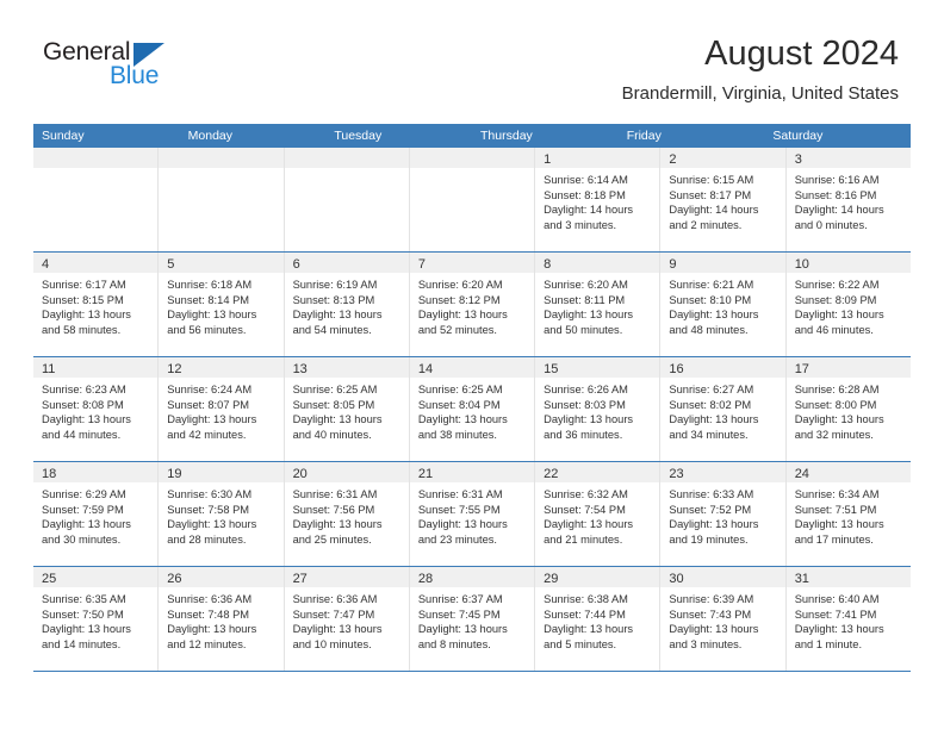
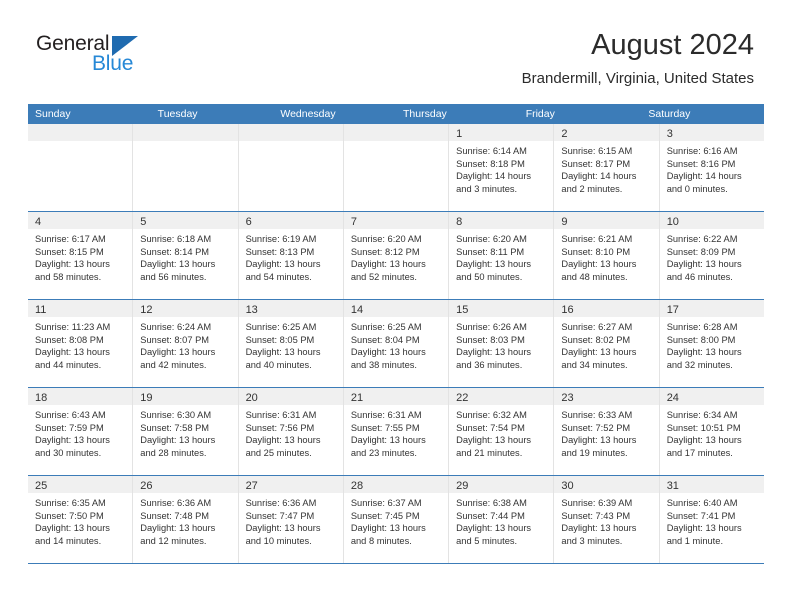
  General
  Blue
  August 2024
  Brandermill, Virginia, United States
  Sunday
- Monday
  Tuesday
+ Wednesday
  Thursday
  Friday
  Saturday
  1
  Sunrise: 6:14 AM
  Sunset: 8:18 PM
  Daylight: 14 hours
  and 3 minutes.
  2
  Sunrise: 6:15 AM
  Sunset: 8:17 PM
  Daylight: 14 hours
  and 2 minutes.
  3
  Sunrise: 6:16 AM
  Sunset: 8:16 PM
  Daylight: 14 hours
  and 0 minutes.
  4
  Sunrise: 6:17 AM
  Sunset: 8:15 PM
  Daylight: 13 hours
  and 58 minutes.
  5
  Sunrise: 6:18 AM
  Sunset: 8:14 PM
  Daylight: 13 hours
  and 56 minutes.
  6
  Sunrise: 6:19 AM
  Sunset: 8:13 PM
  Daylight: 13 hours
  and 54 minutes.
  7
  Sunrise: 6:20 AM
  Sunset: 8:12 PM
  Daylight: 13 hours
  and 52 minutes.
  8
  Sunrise: 6:20 AM
  Sunset: 8:11 PM
  Daylight: 13 hours
  and 50 minutes.
  9
  Sunrise: 6:21 AM
  Sunset: 8:10 PM
  Daylight: 13 hours
  and 48 minutes.
  10
  Sunrise: 6:22 AM
  Sunset: 8:09 PM
  Daylight: 13 hours
  and 46 minutes.
  11
- Sunrise: 6:23 AM
+ Sunrise: 11:23 AM
  Sunset: 8:08 PM
  Daylight: 13 hours
  and 44 minutes.
  12
  Sunrise: 6:24 AM
  Sunset: 8:07 PM
  Daylight: 13 hours
  and 42 minutes.
  13
  Sunrise: 6:25 AM
  Sunset: 8:05 PM
  Daylight: 13 hours
  and 40 minutes.
  14
  Sunrise: 6:25 AM
  Sunset: 8:04 PM
  Daylight: 13 hours
  and 38 minutes.
  15
  Sunrise: 6:26 AM
  Sunset: 8:03 PM
  Daylight: 13 hours
  and 36 minutes.
  16
  Sunrise: 6:27 AM
  Sunset: 8:02 PM
  Daylight: 13 hours
  and 34 minutes.
  17
  Sunrise: 6:28 AM
  Sunset: 8:00 PM
  Daylight: 13 hours
  and 32 minutes.
  18
- Sunrise: 6:29 AM
+ Sunrise: 6:43 AM
  Sunset: 7:59 PM
  Daylight: 13 hours
  and 30 minutes.
  19
  Sunrise: 6:30 AM
  Sunset: 7:58 PM
  Daylight: 13 hours
  and 28 minutes.
  20
  Sunrise: 6:31 AM
  Sunset: 7:56 PM
  Daylight: 13 hours
  and 25 minutes.
  21
  Sunrise: 6:31 AM
  Sunset: 7:55 PM
  Daylight: 13 hours
  and 23 minutes.
  22
  Sunrise: 6:32 AM
  Sunset: 7:54 PM
  Daylight: 13 hours
  and 21 minutes.
  23
  Sunrise: 6:33 AM
  Sunset: 7:52 PM
  Daylight: 13 hours
  and 19 minutes.
  24
  Sunrise: 6:34 AM
- Sunset: 7:51 PM
+ Sunset: 10:51 PM
  Daylight: 13 hours
  and 17 minutes.
  25
  Sunrise: 6:35 AM
  Sunset: 7:50 PM
  Daylight: 13 hours
  and 14 minutes.
  26
  Sunrise: 6:36 AM
  Sunset: 7:48 PM
  Daylight: 13 hours
  and 12 minutes.
  27
  Sunrise: 6:36 AM
  Sunset: 7:47 PM
  Daylight: 13 hours
  and 10 minutes.
  28
  Sunrise: 6:37 AM
  Sunset: 7:45 PM
  Daylight: 13 hours
  and 8 minutes.
  29
  Sunrise: 6:38 AM
  Sunset: 7:44 PM
  Daylight: 13 hours
  and 5 minutes.
  30
  Sunrise: 6:39 AM
  Sunset: 7:43 PM
  Daylight: 13 hours
  and 3 minutes.
  31
  Sunrise: 6:40 AM
  Sunset: 7:41 PM
  Daylight: 13 hours
  and 1 minute.
